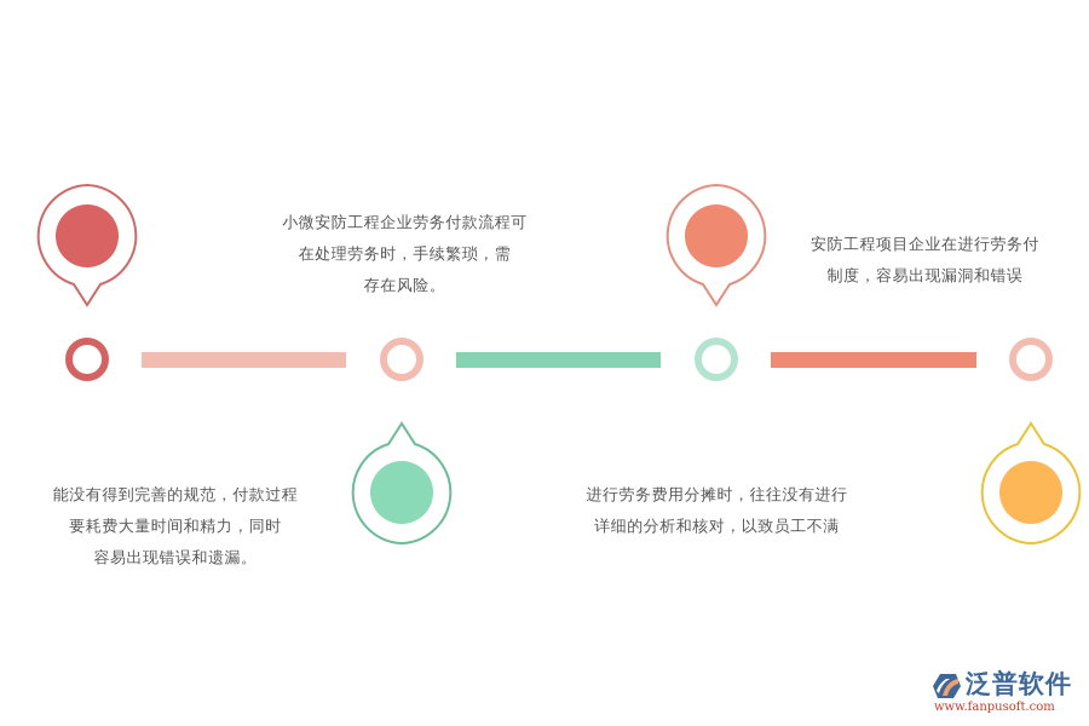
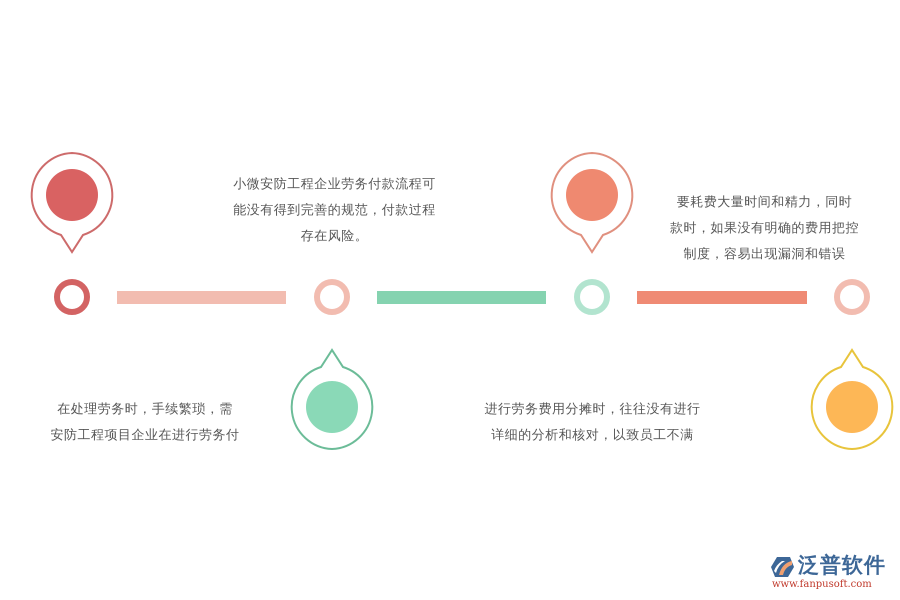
  小微安防工程企业劳务付款流程可
- 在处理劳务时，手续繁琐，需
+ 能没有得到完善的规范，付款过程
  存在风险。
- 安防工程项目企业在进行劳务付
+ 要耗费大量时间和精力，同时
+ 款时，如果没有明确的费用把控
  制度，容易出现漏洞和错误
- 能没有得到完善的规范，付款过程
+ 在处理劳务时，手续繁琐，需
- 要耗费大量时间和精力，同时
+ 安防工程项目企业在进行劳务付
- 容易出现错误和遗漏。
  进行劳务费用分摊时，往往没有进行
  详细的分析和核对，以致员工不满
  泛普软件
  www.fanpusoft.com
